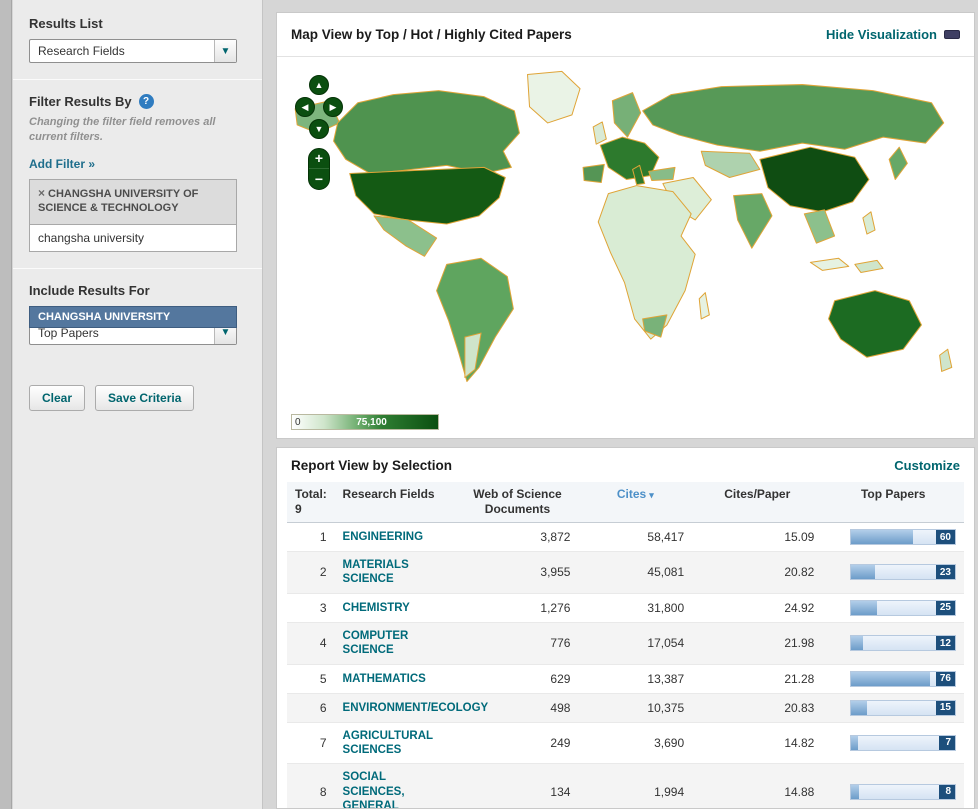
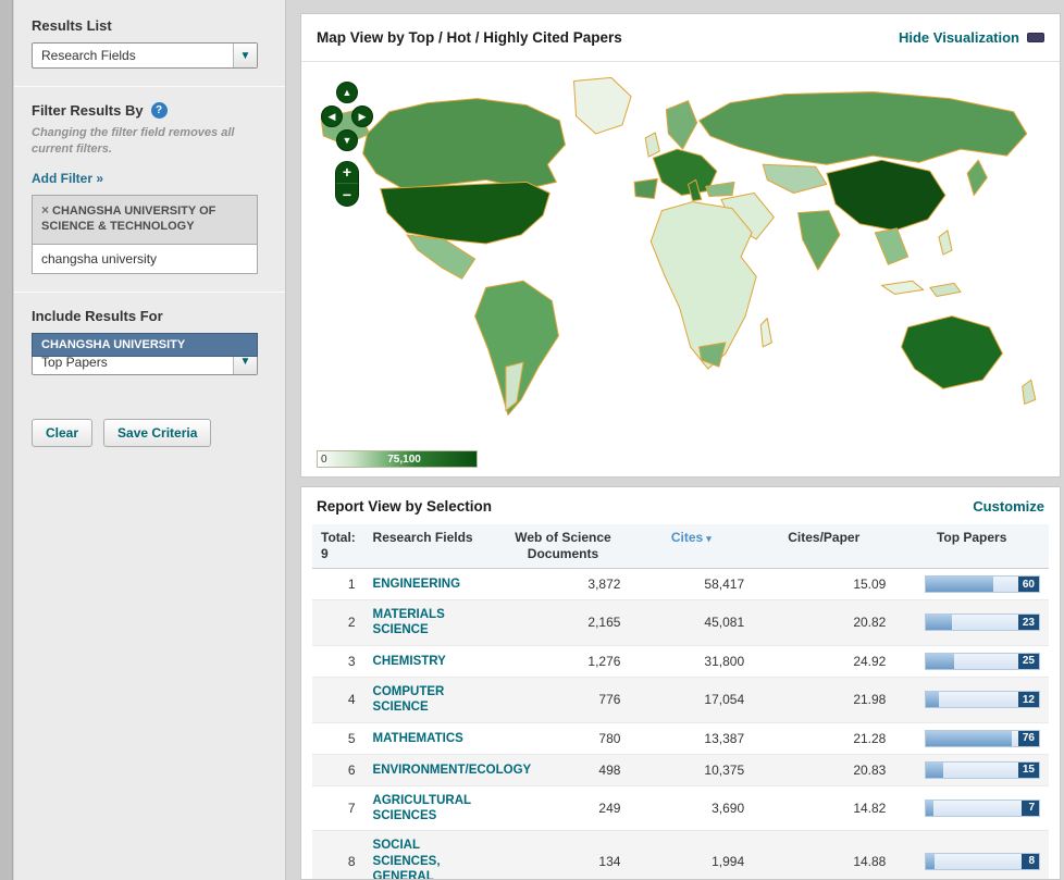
  Results List
  Research Fields
  ▼
  Filter Results By
  ?
  Changing the filter field removes all current filters.
  Add Filter »
  × CHANGSHA UNIVERSITY OF SCIENCE & TECHNOLOGY
  changsha university
  Include Results For
  CHANGSHA UNIVERSITY
  Top Papers
  ▼
  Clear
  Save Criteria
  Map View by Top / Hot / Highly Cited Papers
  Hide Visualization
  ▲
  ◀
  ▶
  ▼
  +
  −
  0
  75,100
  Report View by Selection
  Customize
  Total: 9	Research Fields	Web of Science Documents	Cites ▾	Cites/Paper	Top Papers
  1	ENGINEERING	3,872	58,417	15.09	60
- 2	MATERIALS SCIENCE	3,955	45,081	20.82	23
+ 2	MATERIALS SCIENCE	2,165	45,081	20.82	23
  3	CHEMISTRY	1,276	31,800	24.92	25
  4	COMPUTER SCIENCE	776	17,054	21.98	12
- 5	MATHEMATICS	629	13,387	21.28	76
+ 5	MATHEMATICS	780	13,387	21.28	76
  6	ENVIRONMENT/ECOLOGY	498	10,375	20.83	15
  7	AGRICULTURAL SCIENCES	249	3,690	14.82	7
  8	SOCIAL SCIENCES, GENERAL	134	1,994	14.88	8
